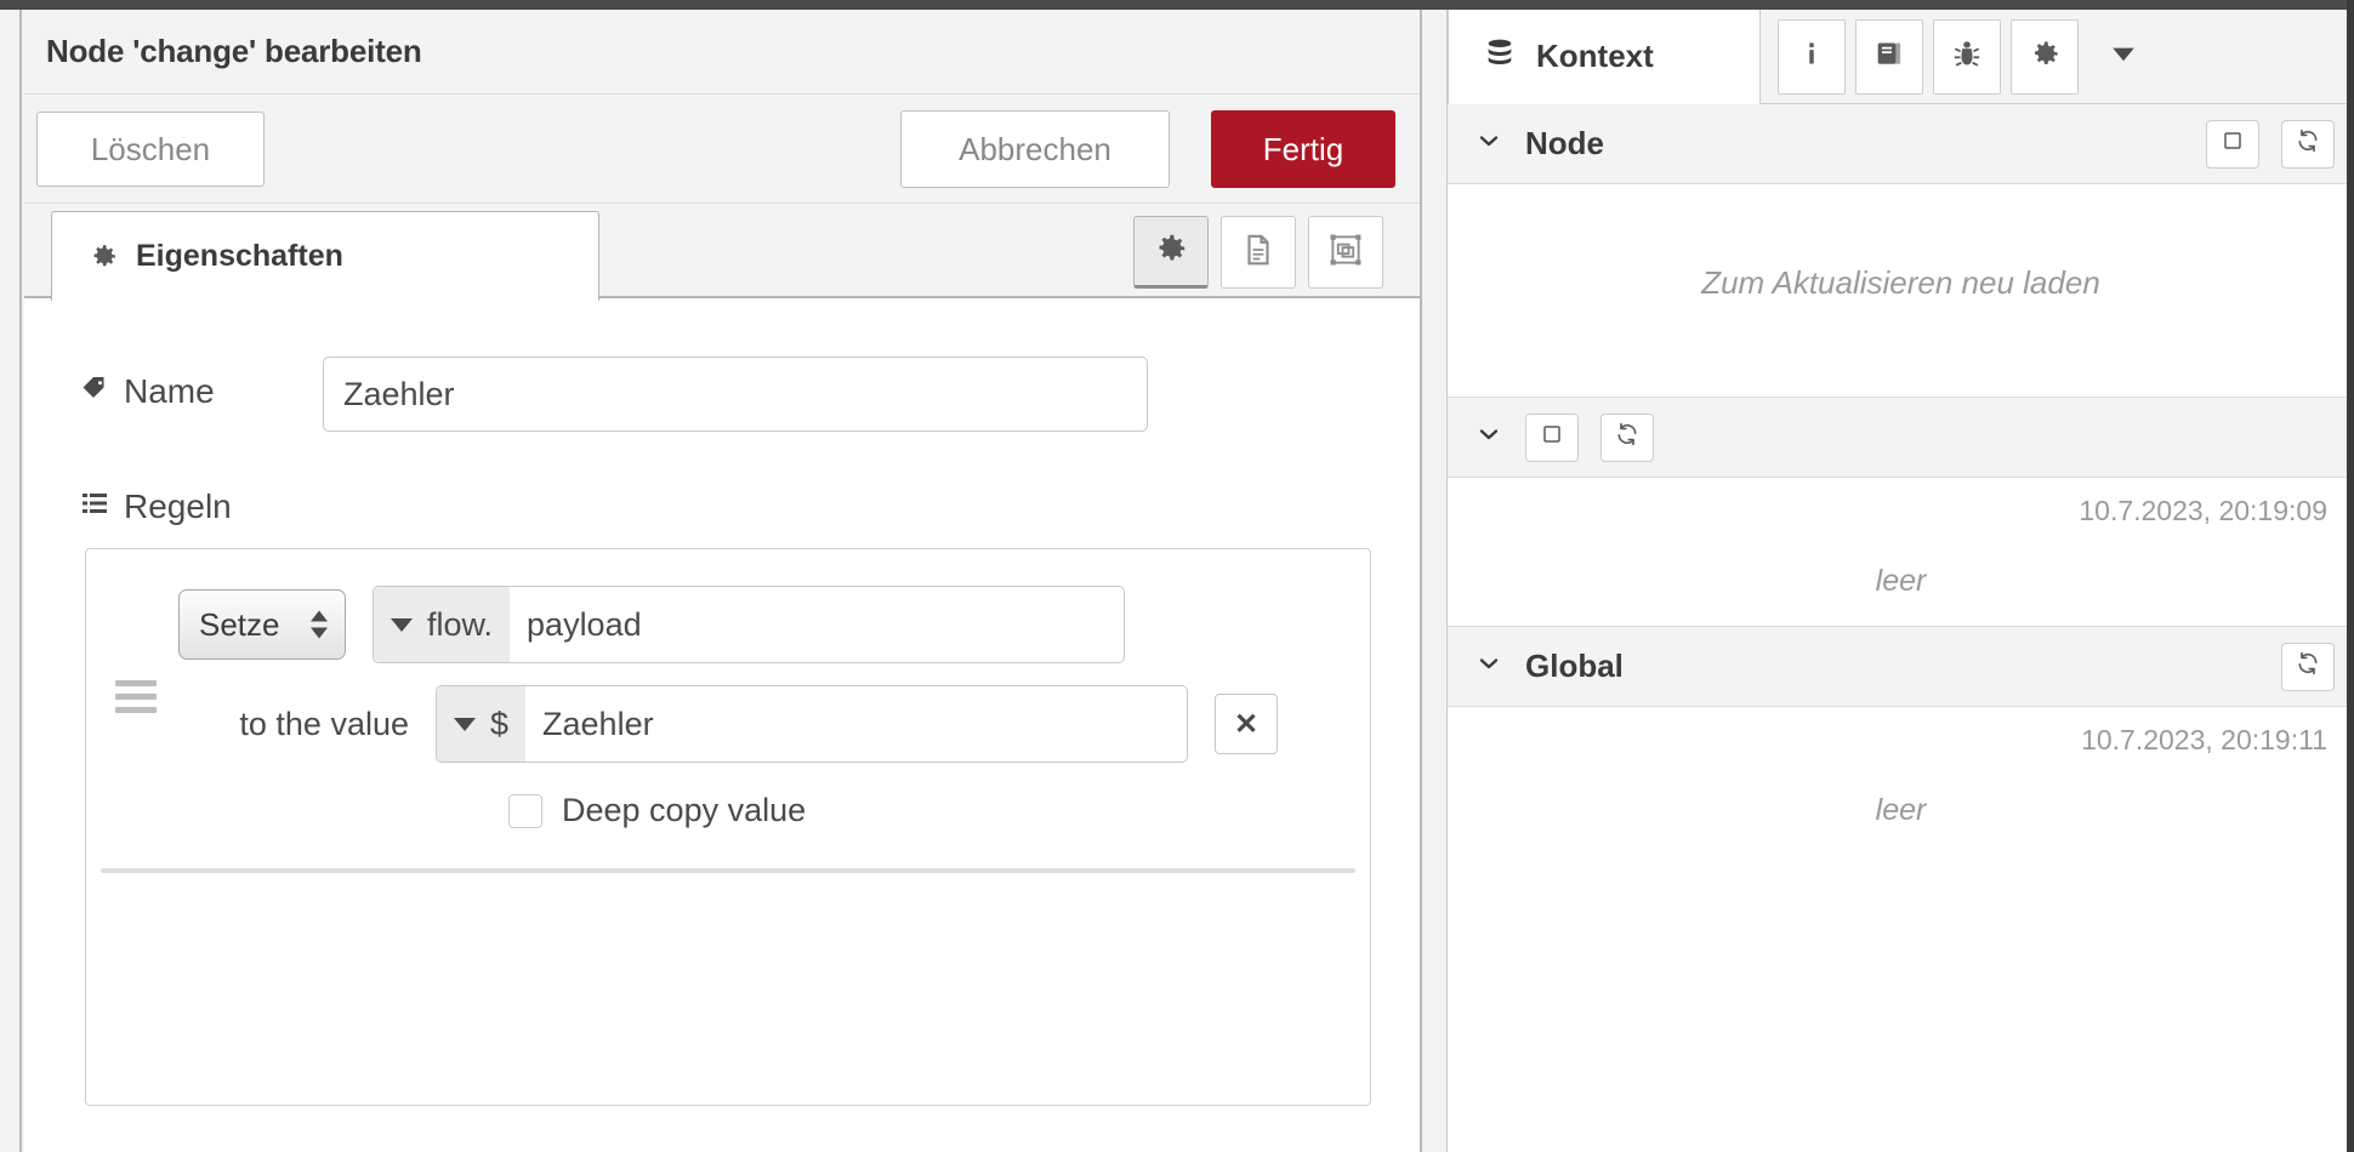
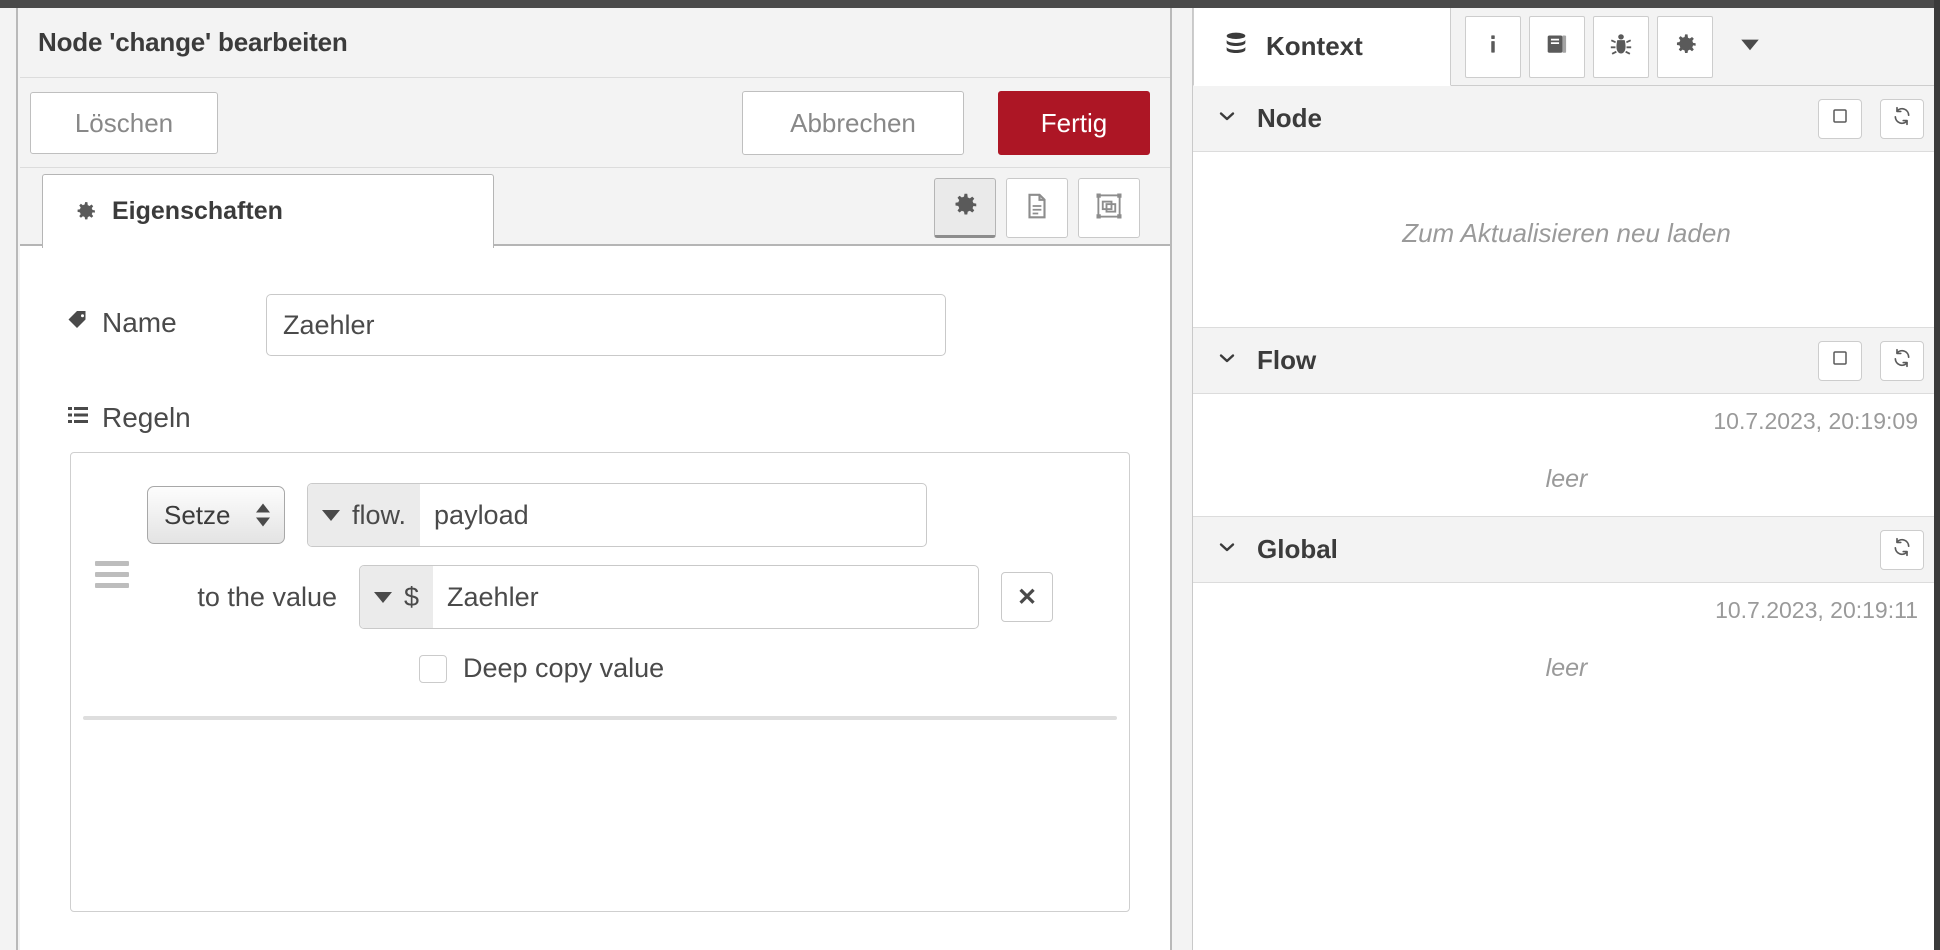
  Node 'change' bearbeiten
  Löschen
  Abbrechen
  Fertig
  Eigenschaften
  Name
  Zaehler
  Regeln
  Setze
  flow.
  payload
  to the value
  $
  Zaehler
  ✕
  Deep copy value
  Kontext
  Node
  Zum Aktualisieren neu laden
+ Flow
  10.7.2023, 20:19:09
  leer
  Global
  10.7.2023, 20:19:11
  leer
